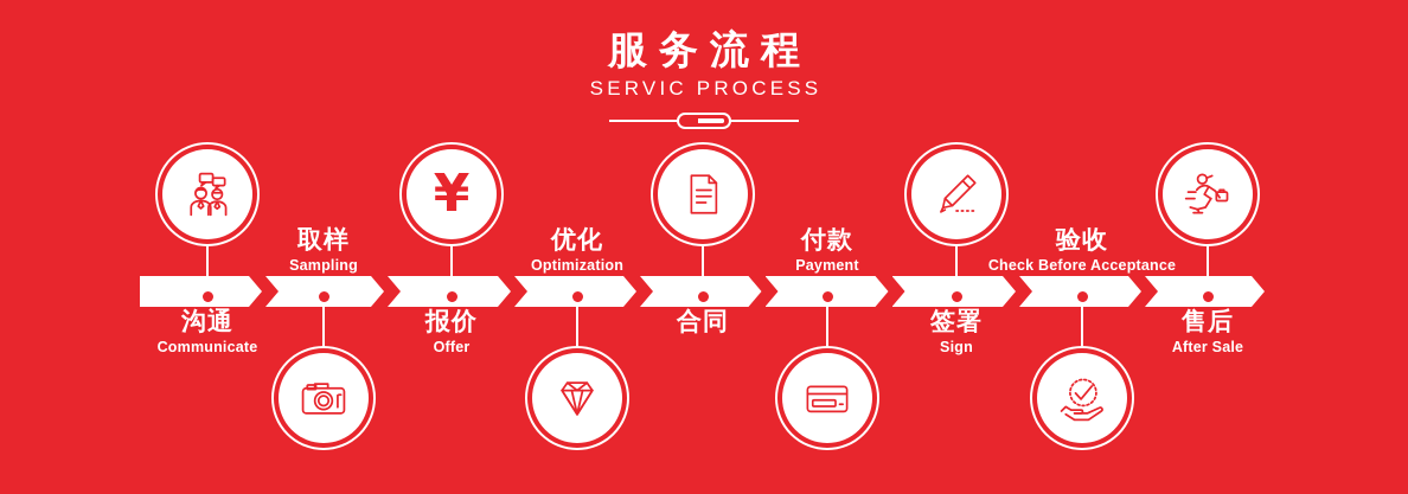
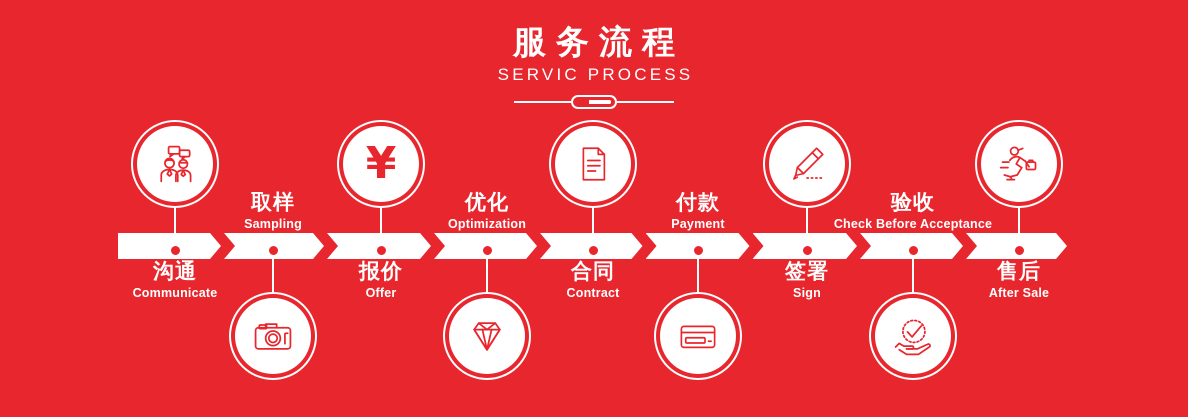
  服务流程
  SERVIC PROCESS
  沟通
  Communicate
  取样
  Sampling
  ¥
  报价
  Offer
  优化
  Optimization
  合同
+ Contract
  付款
  Payment
  签署
  Sign
  验收
  Check Before Acceptance
  售后
  After Sale
